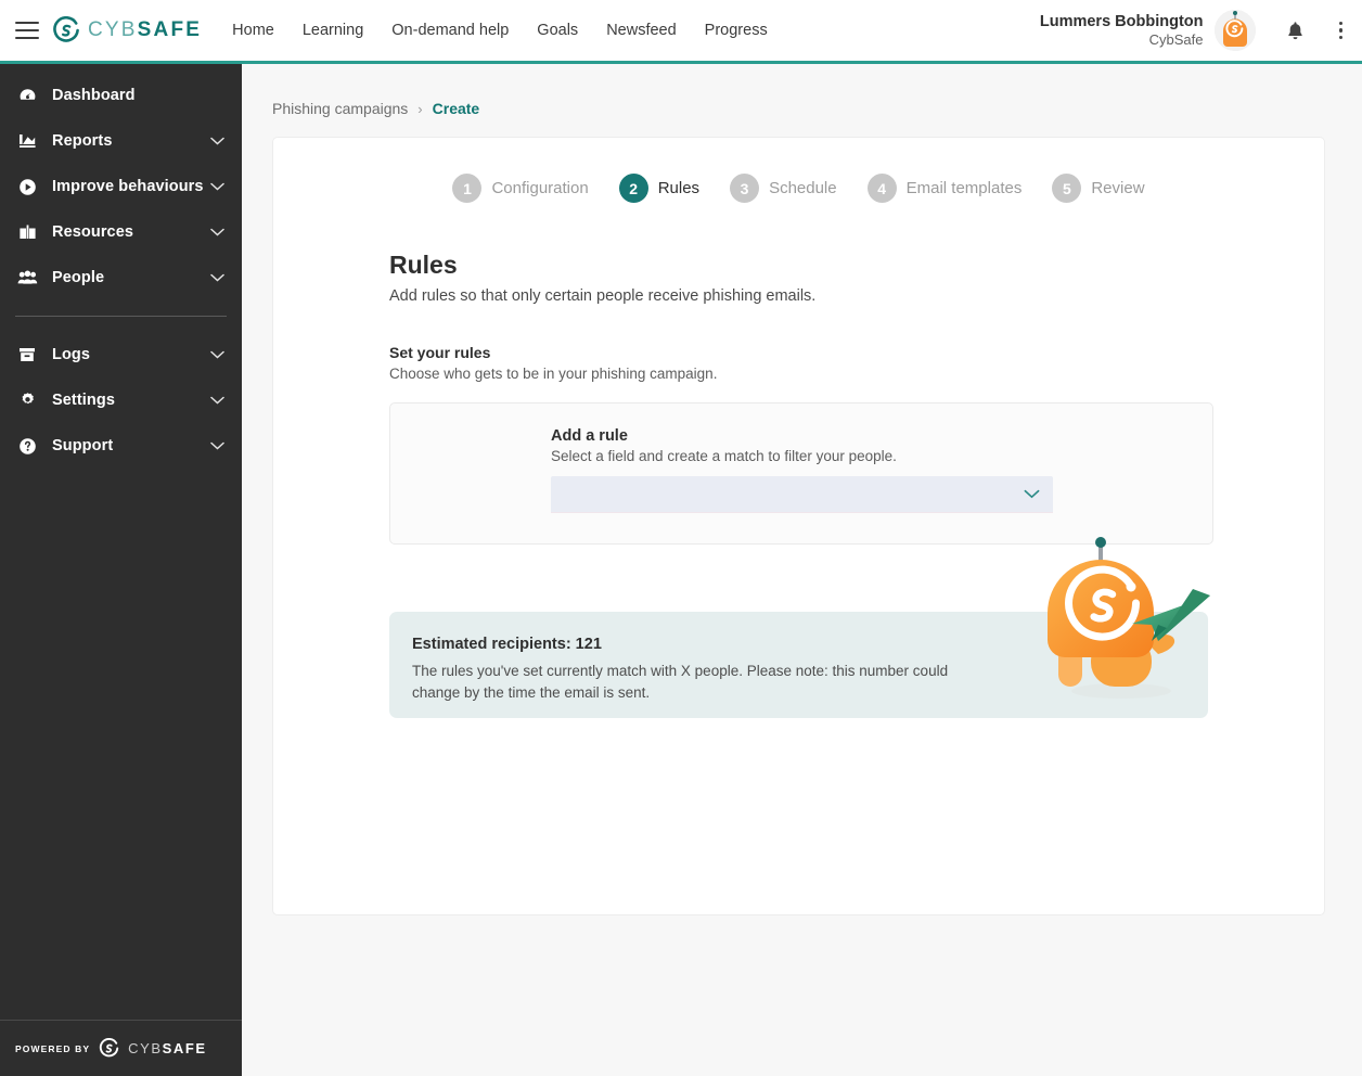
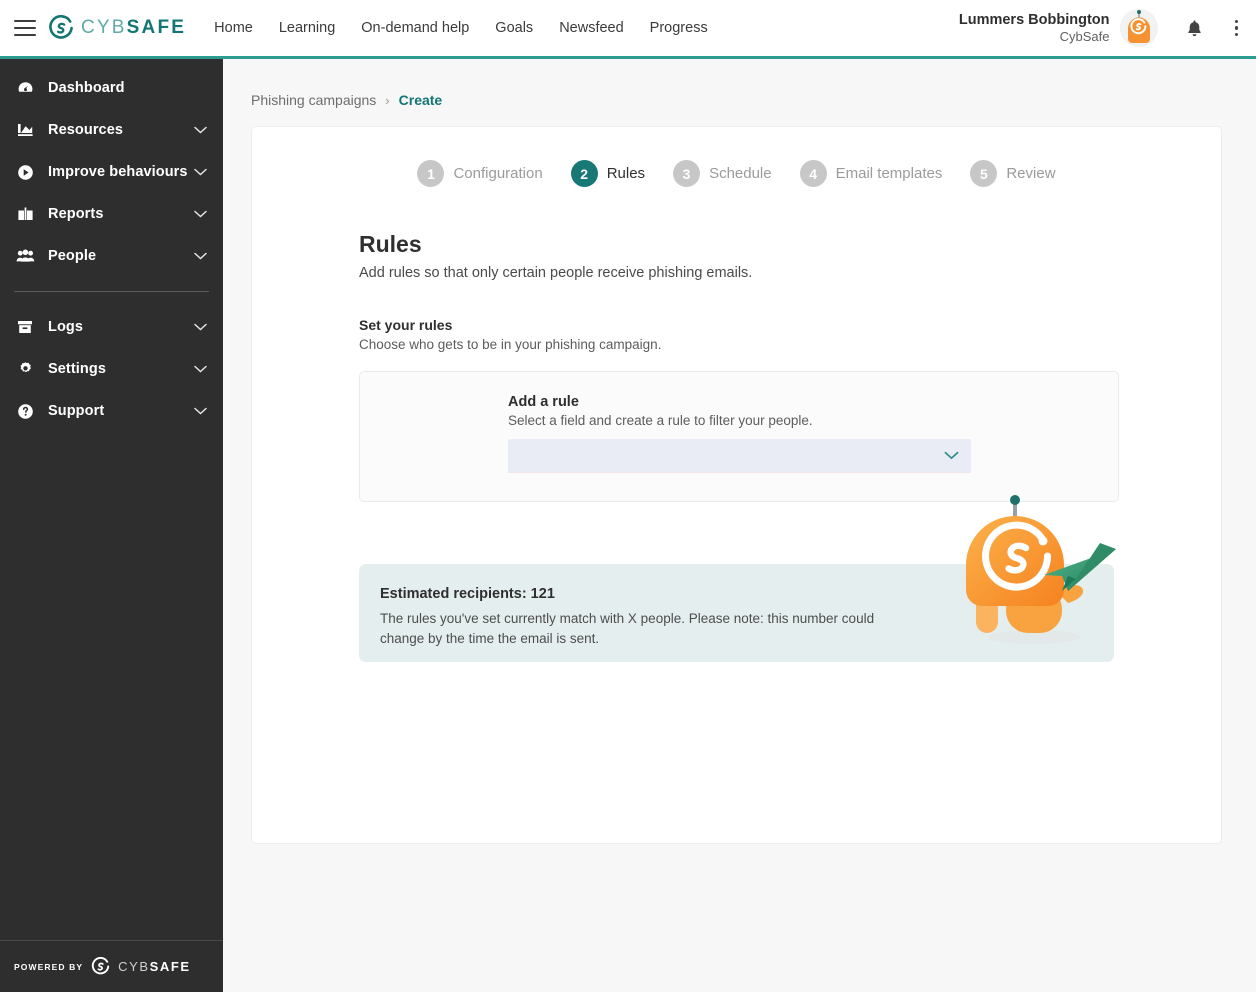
  CYB
  SAFE
  Home
  Learning
  On-demand help
  Goals
  Newsfeed
  Progress
  Lummers Bobbington
  CybSafe
  Dashboard
- Reports
+ Resources
  Improve behaviours
- Resources
+ Reports
  People
  Logs
  Settings
  Support
  POWERED BY
  CYB
  SAFE
  Phishing campaigns
  ›
  Create
  1
  Configuration
  2
  Rules
  3
  Schedule
  4
  Email templates
  5
  Review
  Rules
  Add rules so that only certain people receive phishing emails.
  Set your rules
  Choose who gets to be in your phishing campaign.
  Add a rule
- Select a field and create a match to filter your people.
+ Select a field and create a rule to filter your people.
  Estimated recipients: 121
  The rules you've set currently match with X people. Please note: this number could change by the time the email is sent.
